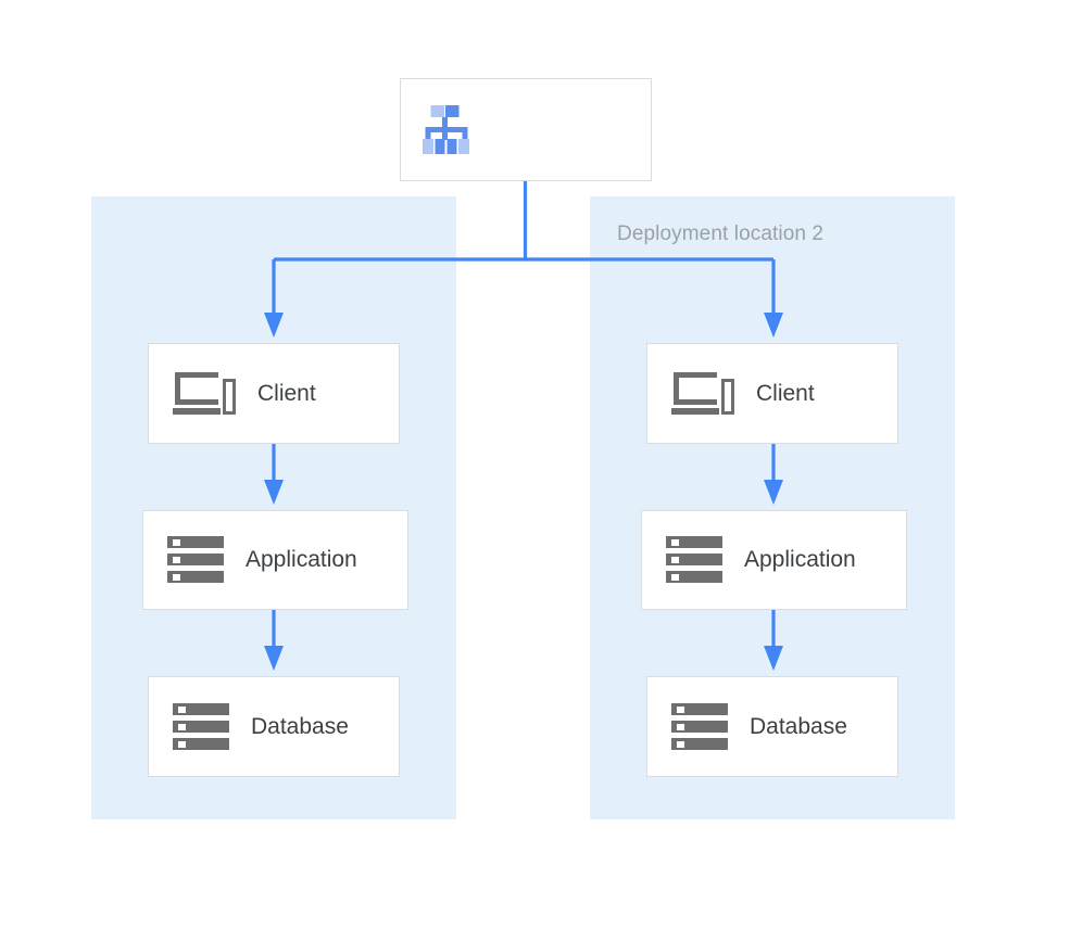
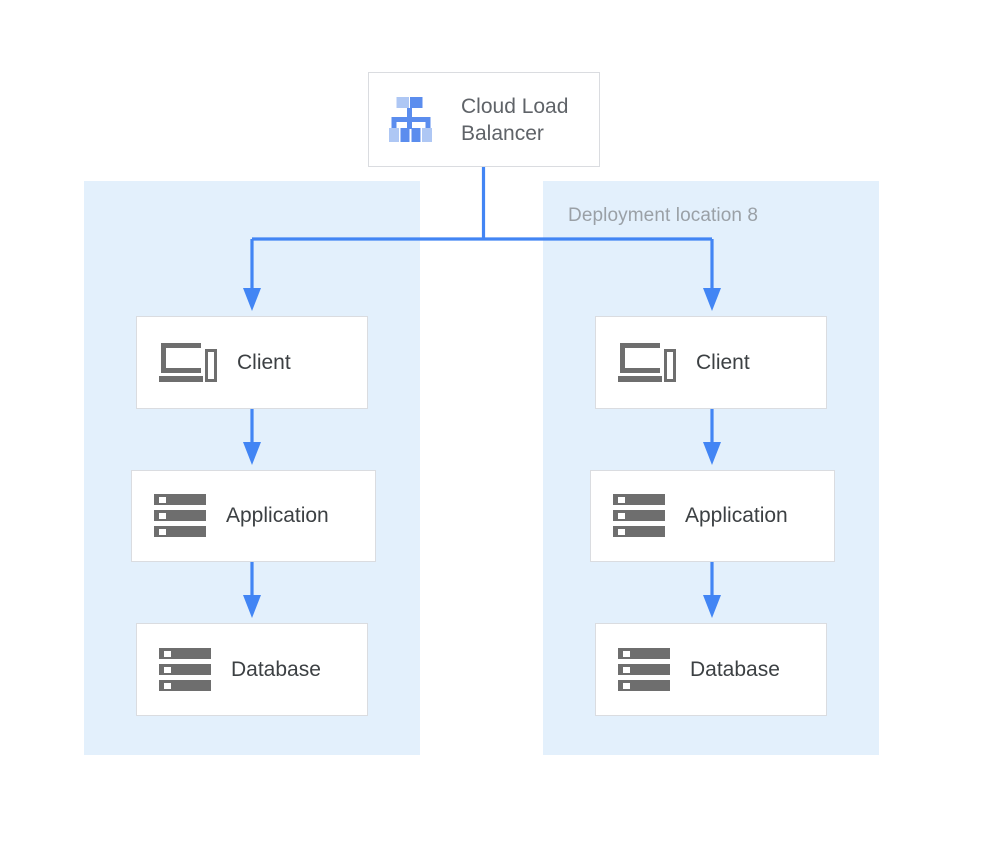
- Deployment location 2
+ Deployment location 8
+ Cloud Load
+ Balancer
  Client
  Application
  Database
  Client
  Application
  Database
